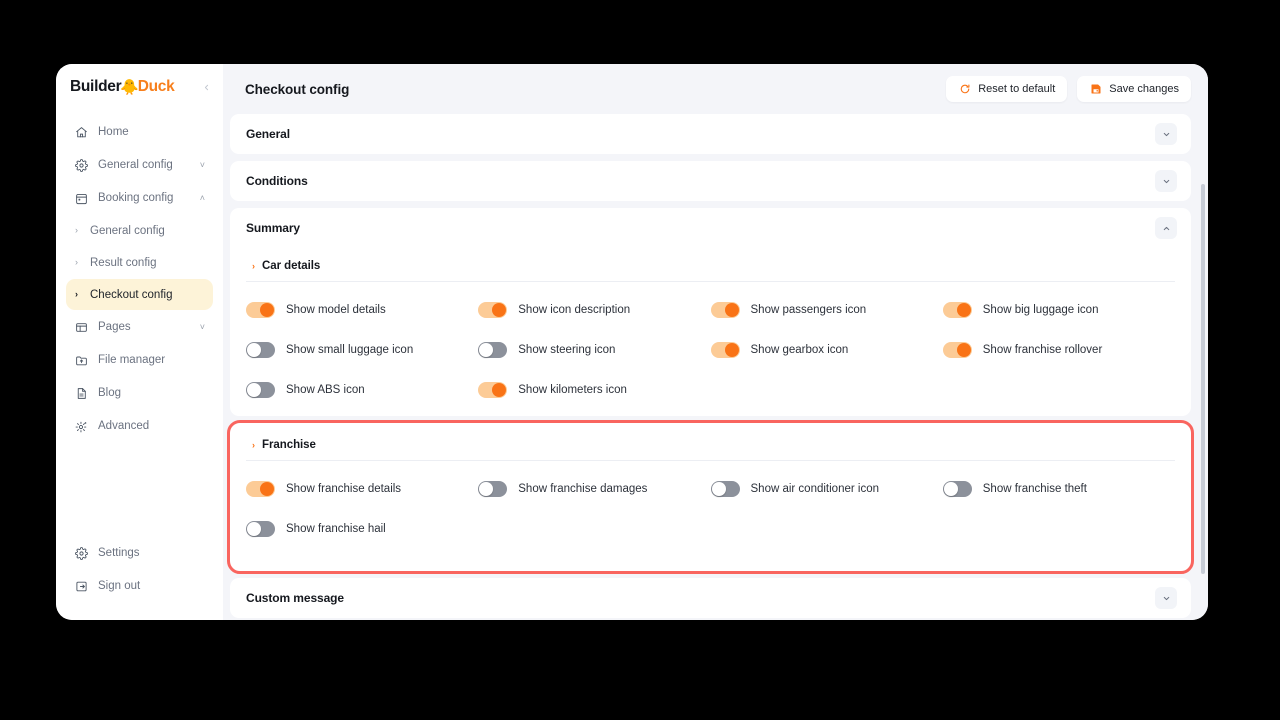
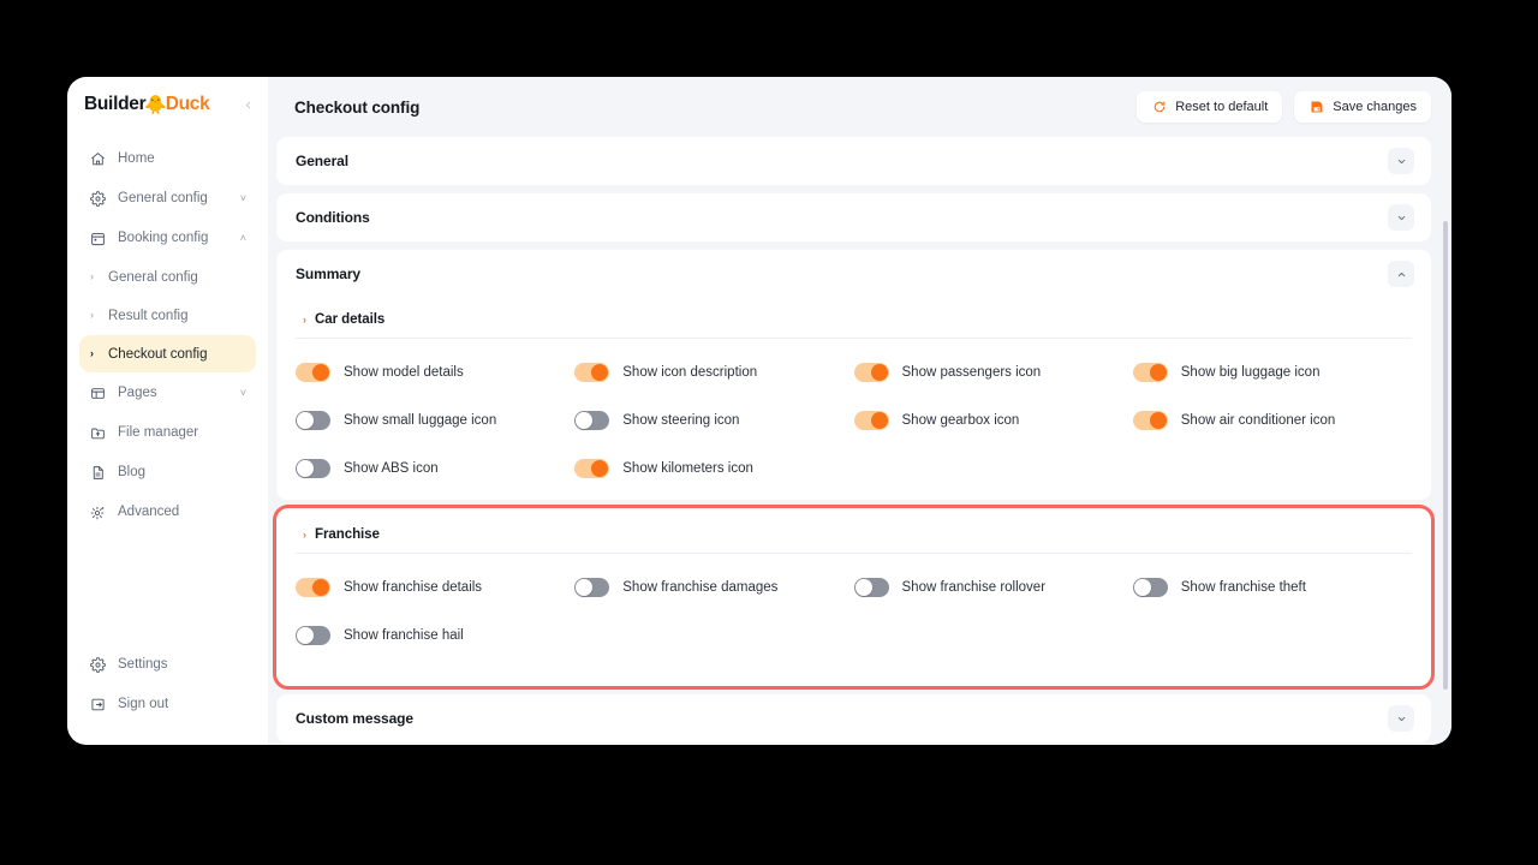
  Builder
  🐥
  Duck
  Home
  General config
  ˅
  Booking config
  ˄
  ›
  General config
  ›
  Result config
  ›
  Checkout config
  Pages
  ˅
  File manager
  Blog
  Advanced
  Settings
  Sign out
  Checkout config
  Reset to default
  Save changes
  General
  Conditions
  Summary
  ›
  Car details
  Show model details
  Show icon description
  Show passengers icon
  Show big luggage icon
  Show small luggage icon
  Show steering icon
  Show gearbox icon
- Show franchise rollover
+ Show air conditioner icon
  Show ABS icon
  Show kilometers icon
  ›
  Franchise
  Show franchise details
  Show franchise damages
- Show air conditioner icon
+ Show franchise rollover
  Show franchise theft
  Show franchise hail
  Custom message
